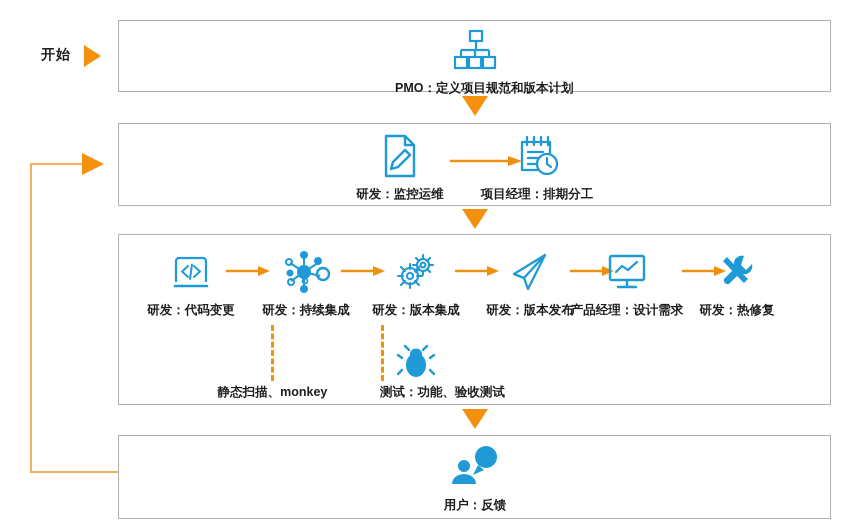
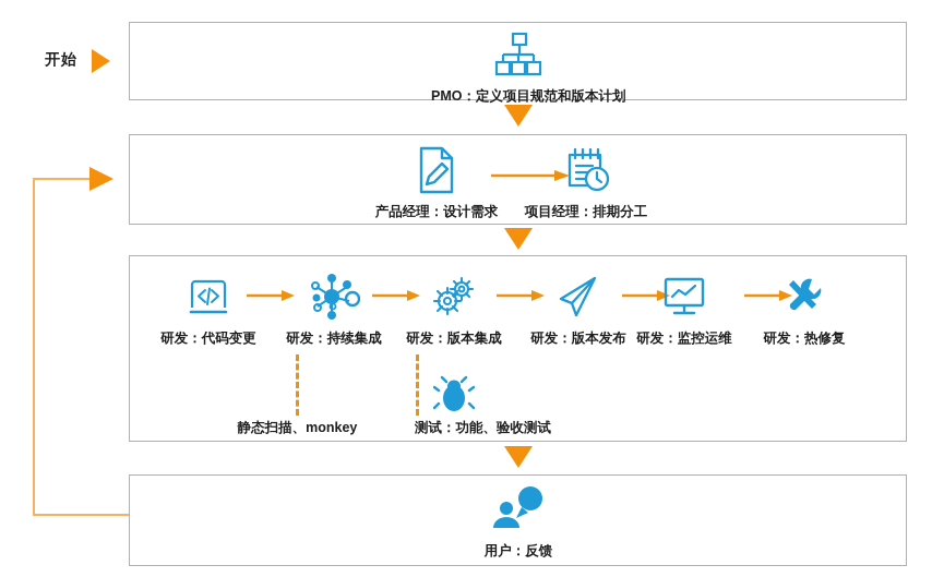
  开始
  PMO：定义项目规范和版本计划
- 研发：监控运维
+ 产品经理：设计需求
  项目经理：排期分工
  研发：代码变更
  研发：持续集成
  研发：版本集成
  研发：版本发布
- 产品经理：设计需求
+ 研发：监控运维
  研发：热修复
  静态扫描、monkey
  测试：功能、验收测试
  用户：反馈
